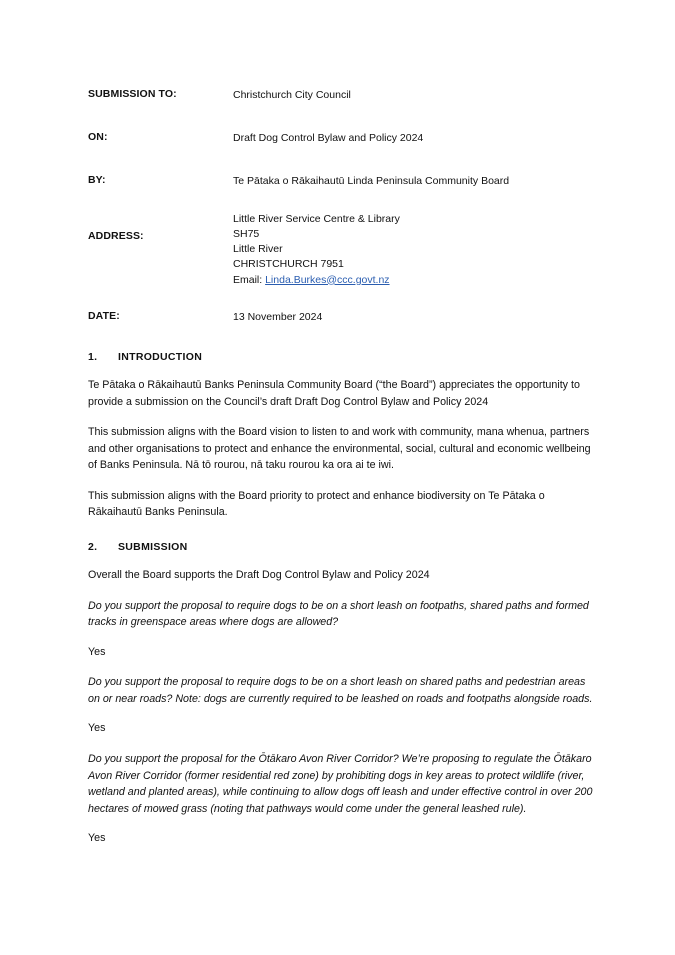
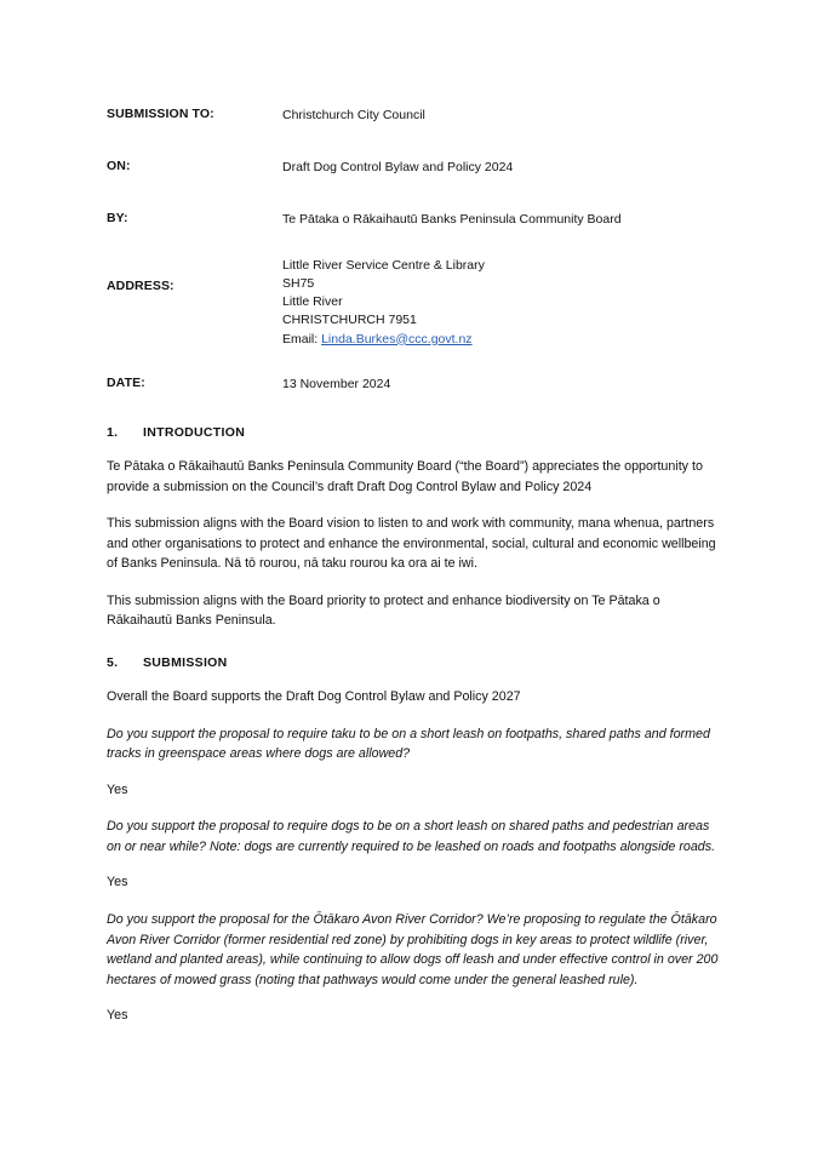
  SUBMISSION TO:	Christchurch City Council
  ON:	Draft Dog Control Bylaw and Policy 2024
- BY:	Te Pātaka o Rākaihautū Linda Peninsula Community Board
+ BY:	Te Pātaka o Rākaihautū Banks Peninsula Community Board
  ADDRESS:	Little River Service Centre & Library SH75 Little River CHRISTCHURCH 7951 Email: Linda.Burkes@ccc.govt.nz
  DATE:	13 November 2024
  1. INTRODUCTION
  Te Pātaka o Rākaihautū Banks Peninsula Community Board (“the Board”) appreciates the opportunity to provide a submission on the Council’s draft Draft Dog Control Bylaw and Policy 2024
  This submission aligns with the Board vision to listen to and work with community, mana whenua, partners and other organisations to protect and enhance the environmental, social, cultural and economic wellbeing of Banks Peninsula. Nā tō rourou, nā taku rourou ka ora ai te iwi.
  This submission aligns with the Board priority to protect and enhance biodiversity on Te Pātaka o Rākaihautū Banks Peninsula.
- 2. SUBMISSION
+ 5. SUBMISSION
- Overall the Board supports the Draft Dog Control Bylaw and Policy 2024
+ Overall the Board supports the Draft Dog Control Bylaw and Policy 2027
- Do you support the proposal to require dogs to be on a short leash on footpaths, shared paths and formed tracks in greenspace areas where dogs are allowed?
+ Do you support the proposal to require taku to be on a short leash on footpaths, shared paths and formed tracks in greenspace areas where dogs are allowed?
  Yes
- Do you support the proposal to require dogs to be on a short leash on shared paths and pedestrian areas on or near roads? Note: dogs are currently required to be leashed on roads and footpaths alongside roads.
+ Do you support the proposal to require dogs to be on a short leash on shared paths and pedestrian areas on or near while? Note: dogs are currently required to be leashed on roads and footpaths alongside roads.
  Yes
  Do you support the proposal for the Ōtākaro Avon River Corridor? We’re proposing to regulate the Ōtākaro Avon River Corridor (former residential red zone) by prohibiting dogs in key areas to protect wildlife (river, wetland and planted areas), while continuing to allow dogs off leash and under effective control in over 200 hectares of mowed grass (noting that pathways would come under the general leashed rule).
  Yes
